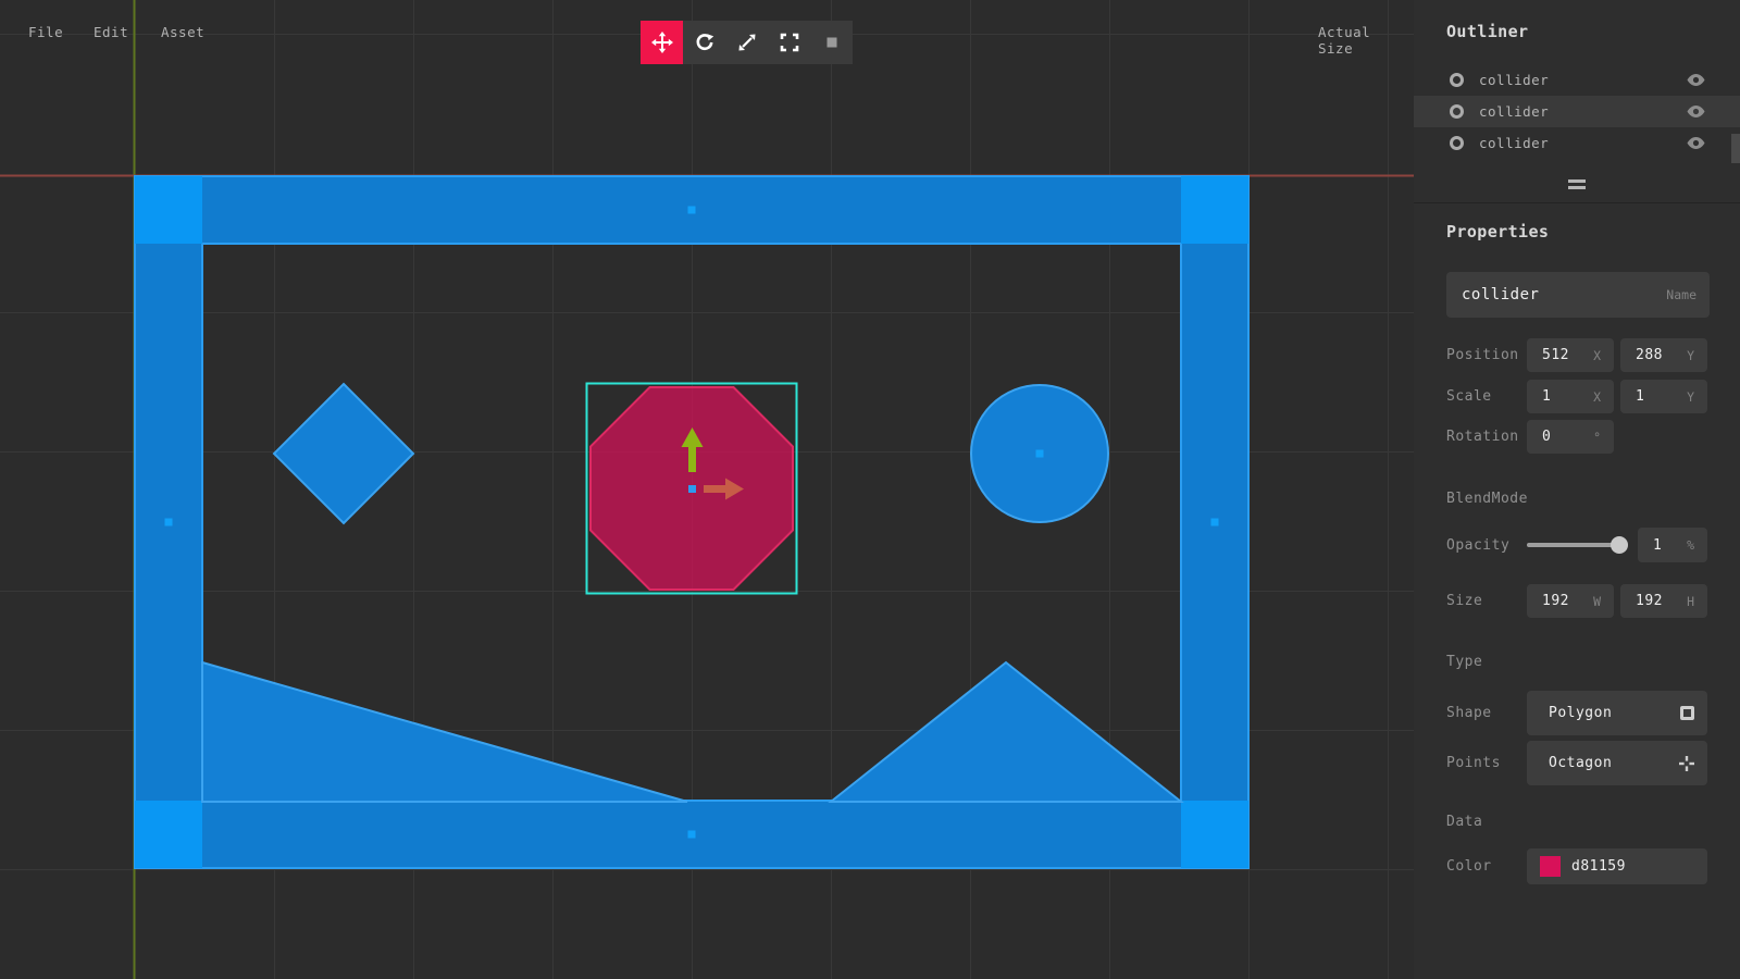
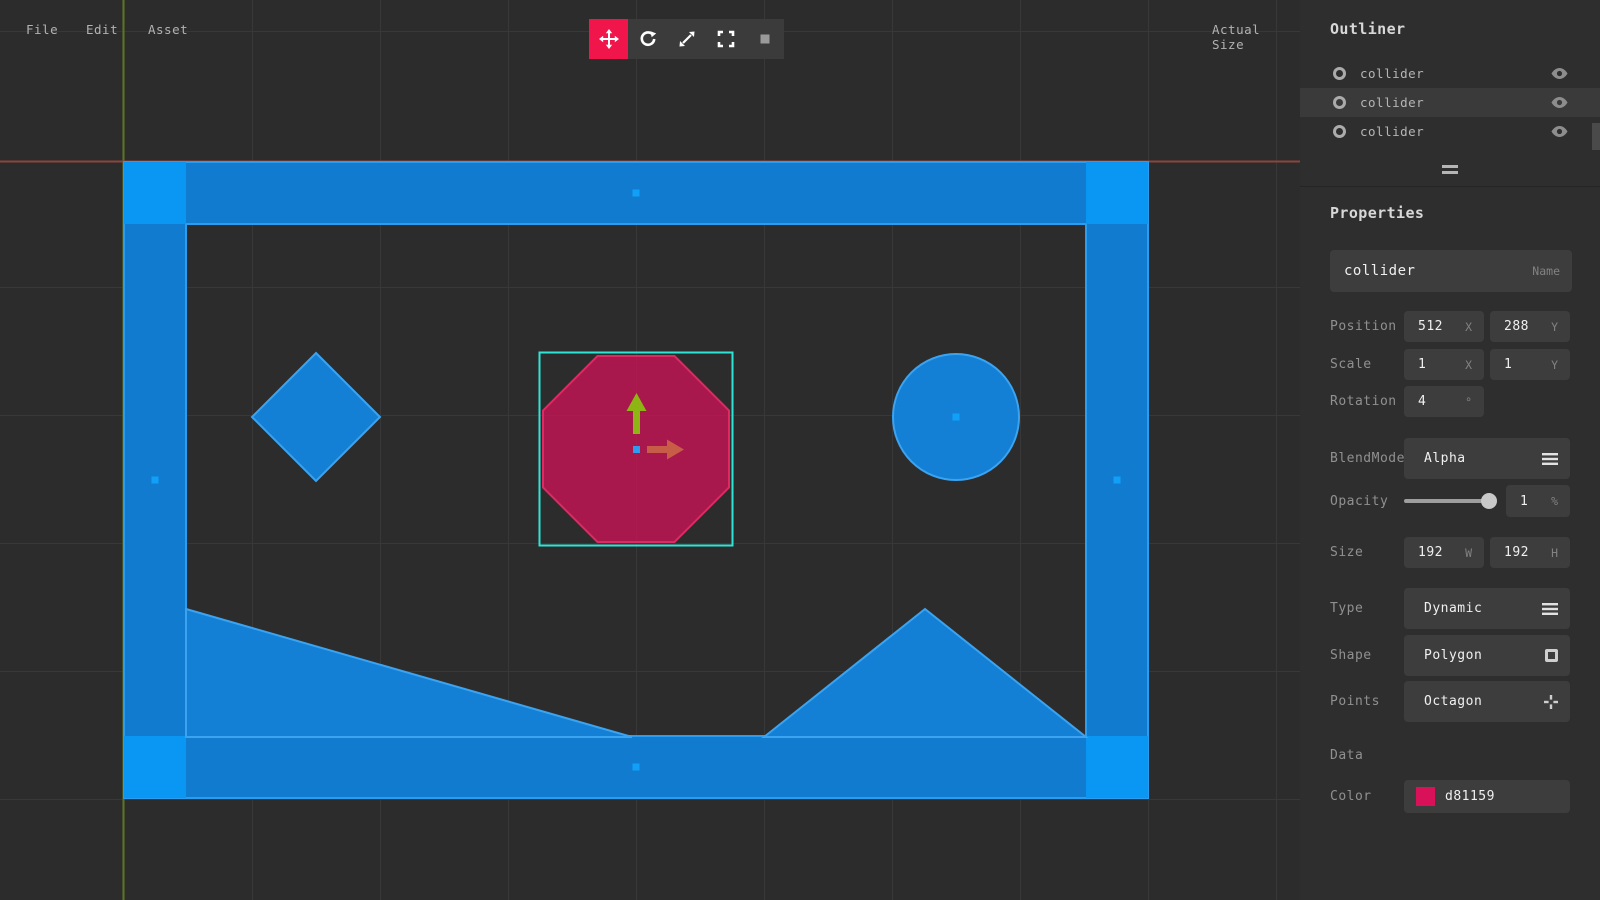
  File
  Edit
  Asset
  Actual Size
  Outliner
  collider
  collider
  collider
  Properties
  collider
  Name
  Position
  512
  X
  288
  Y
  Scale
  1
  X
  1
  Y
  Rotation
- 0
+ 4
  °
  BlendMode
+ Alpha
  Opacity
  1
  %
  Size
  192
  W
  192
  H
  Type
+ Dynamic
  Shape
  Polygon
  Points
  Octagon
  Data
  Color
  d81159
